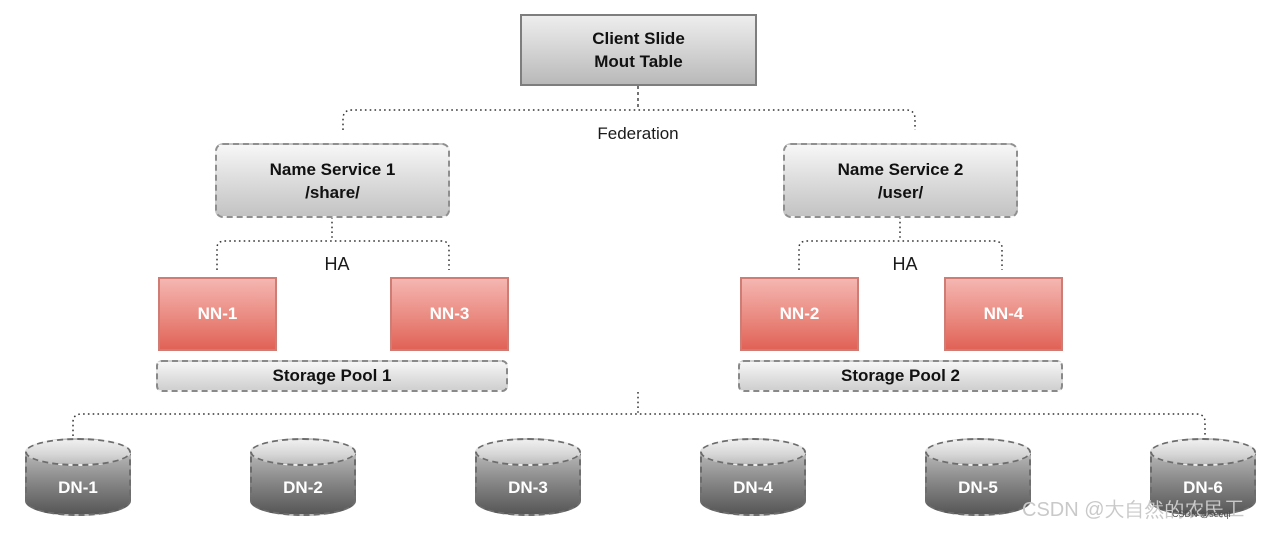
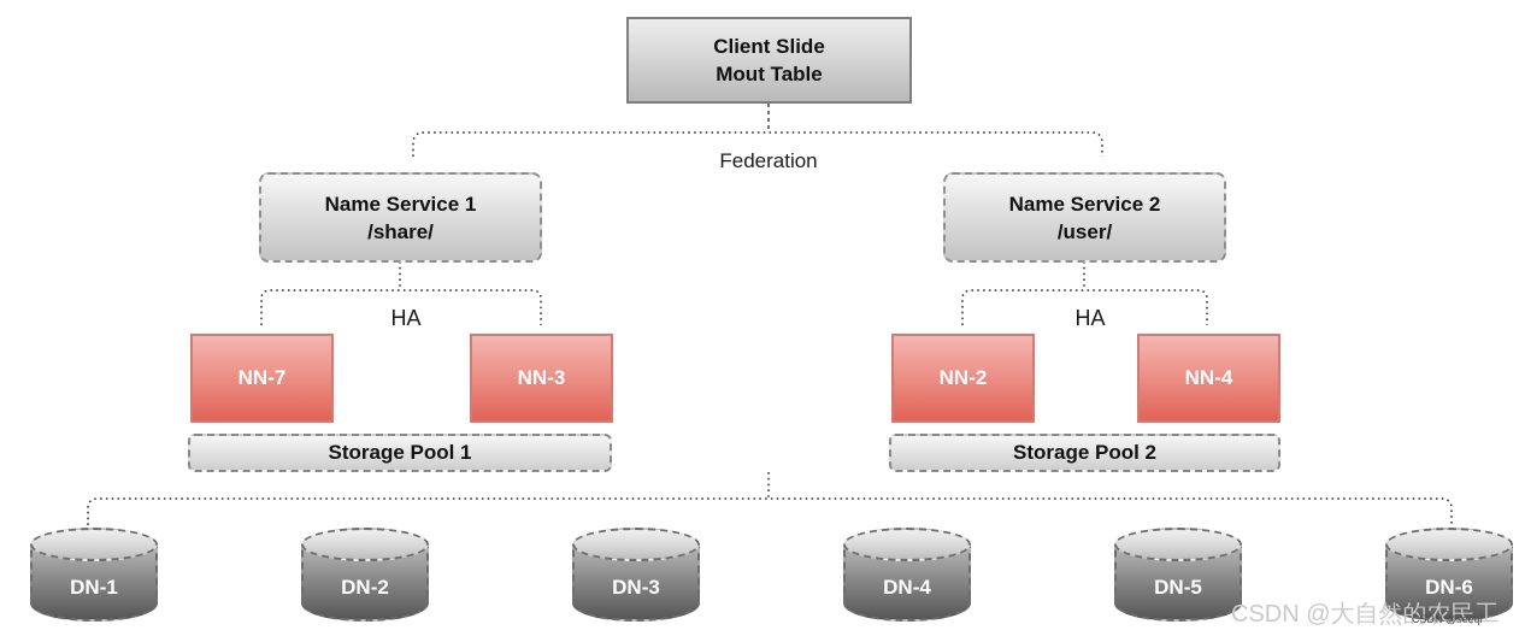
  Client Slide
  Mout Table
  Federation
  Name Service 1
  /share/
  Name Service 2
  /user/
  HA
  HA
- NN-1
+ NN-7
  NN-3
  NN-2
  NN-4
  Storage Pool 1
  Storage Pool 2
  DN-1
  DN-2
  DN-3
  DN-4
  DN-5
  DN-6
  CSDN @大自然的农民工
  CSDN @seeql
